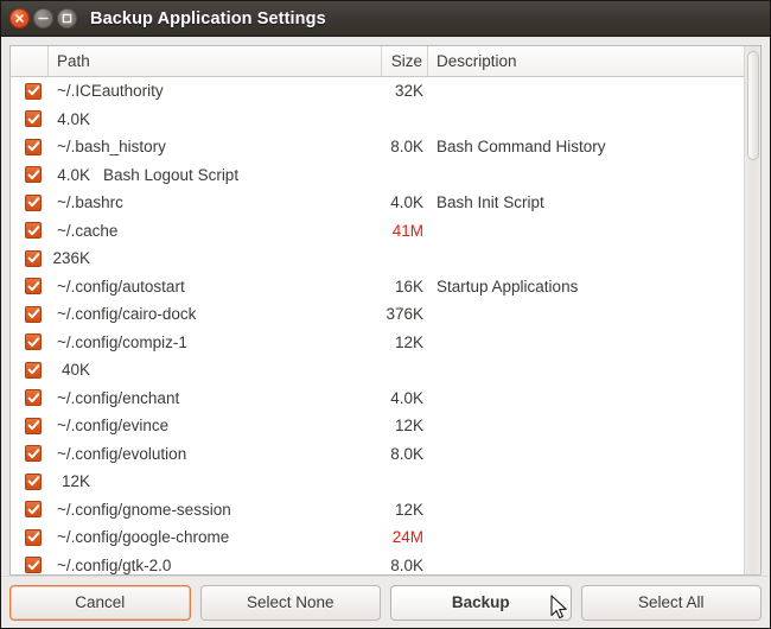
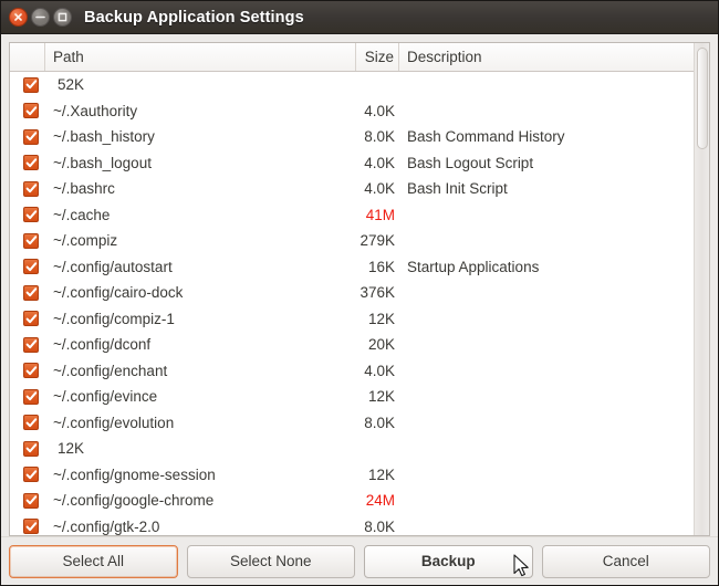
  Backup Application Settings
  Path
  Size
  Description
- ~/.ICEauthority
- 32K
+ 52K
+ ~/.Xauthority
  4.0K
  ~/.bash_history
  8.0K
  Bash Command History
+ ~/.bash_logout
  4.0K
  Bash Logout Script
  ~/.bashrc
  4.0K
  Bash Init Script
  ~/.cache
  41M
+ ~/.compiz
- 236K
+ 279K
  ~/.config/autostart
  16K
  Startup Applications
  ~/.config/cairo-dock
  376K
  ~/.config/compiz-1
  12K
+ ~/.config/dconf
- 40K
+ 20K
  ~/.config/enchant
  4.0K
  ~/.config/evince
  12K
  ~/.config/evolution
  8.0K
  12K
  ~/.config/gnome-session
  12K
  ~/.config/google-chrome
  24M
  ~/.config/gtk-2.0
  8.0K
- Cancel
+ Select All
  Select None
  Backup
- Select All
+ Cancel
